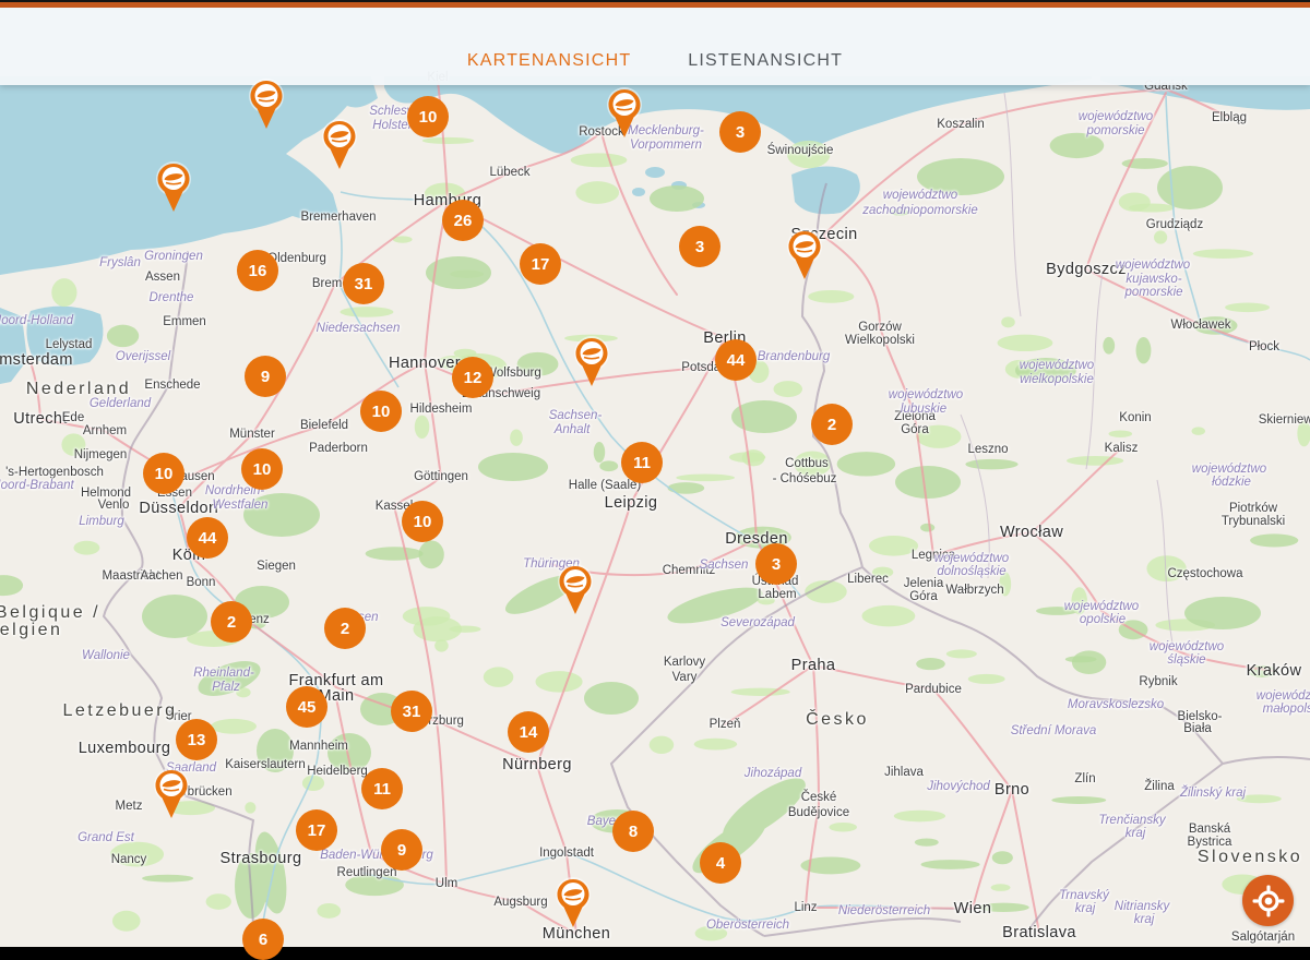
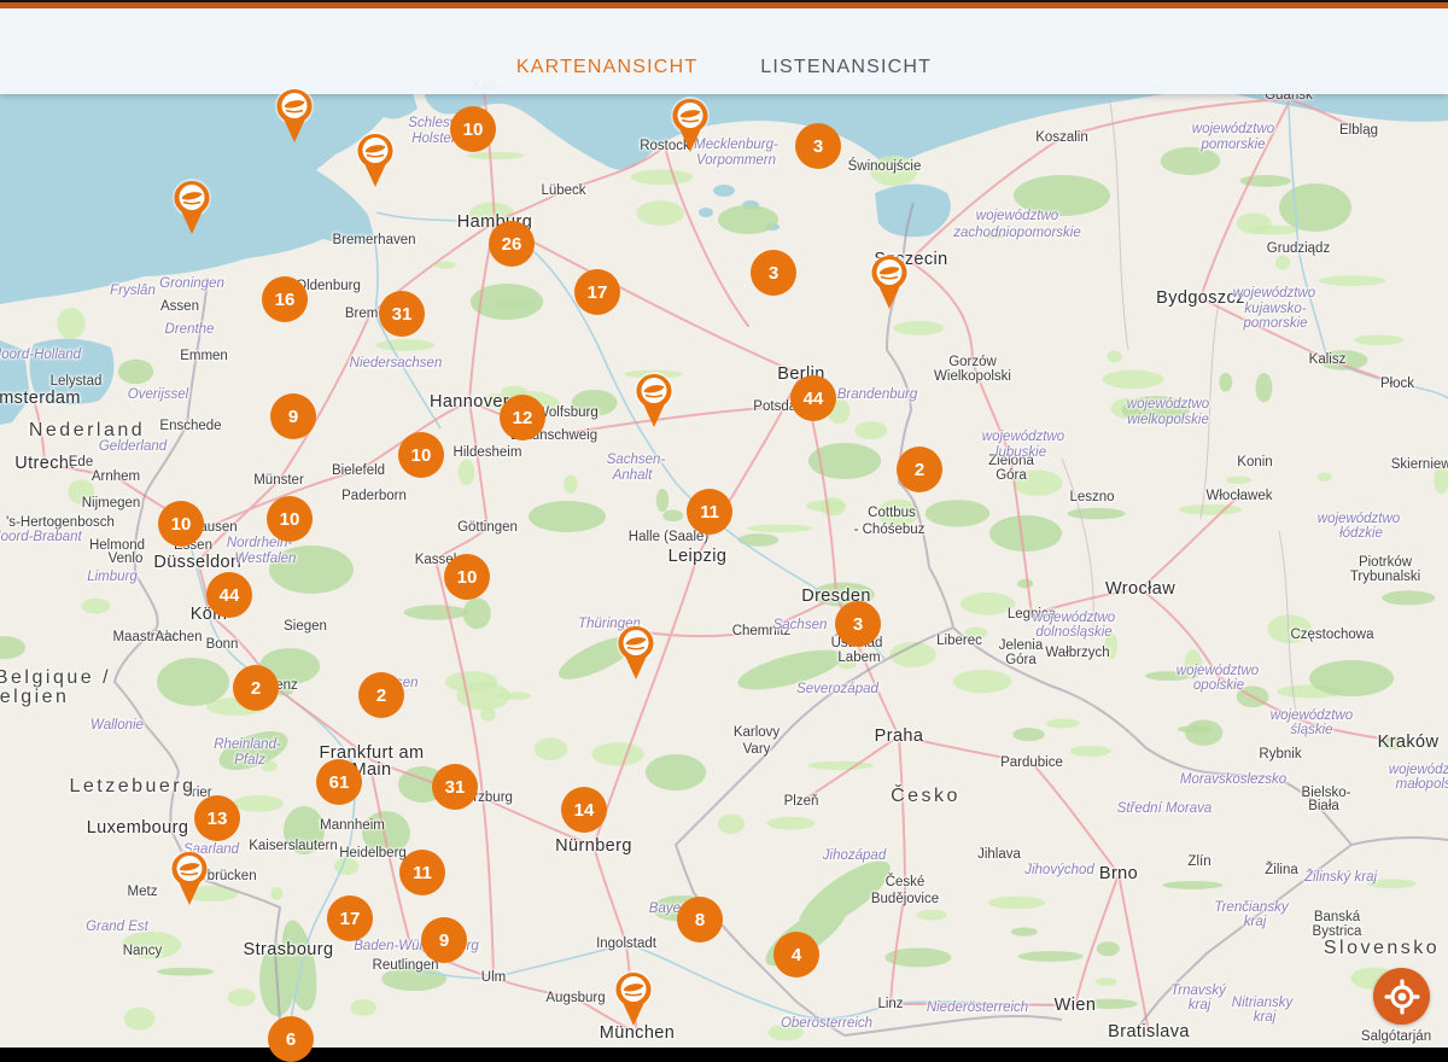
  Lübeck
  Bremerhaven
  ldenburg
  Rostock
  Münster
  Bielefeld
  Paderborn
  Hannove
  Hildesheim
  olfsburg
  Göttingen
  Halle (Saale)
  Leipzig
  Dresden
  Chemnitz
  Berlin
  Potsd
  Cottbus
  - Chóśebuz
  Düsseldorf
  Köl
  Bonn
  Siegen
  Maastricht
  Aachen
  Frankfurt am
  ain
  Mannheim
  Kaiserslautern
  Heidelberg
  Trier
  Metz
  Nancy
  Strasbourg
  rzburg
  Nürnberg
  Ingolstadt
  Augsburg
  Ulm
  Reutlingen
  München
  msterdam
  Lelystad
  Utrecht
  Ede
  Arnhem
  Nijmegen
  's-Hertogenbosch
  Helmond
  Venlo
  Enschede
  Emmen
  Assen
  Luxembourg
  Praha
  Karlovy
  Vary
  Plzeň
  Labem
  České
  Budějovice
  Jihlava
  Pardubice
  Liberec
  Brno
  Zlín
  Linz
  Wien
  Bratislava
  Žilina
  Banská
  Bystrica
  Salgótarján
  Świnoujście
  Koszalin
  Gdańsk
  Elbląg
  Grudziądz
  Bydgoszcz
- Włocławek
+ Kalisz
  Płock
  Gorzów
  Wielkopolski
  Zielona
  Góra
  Leszno
- Kalisz
+ Włocławek
  Konin
  Skierniew
  Piotrków
  Trybunalski
  Legnica
  Wrocław
  Wałbrzych
  Jelenia
  Góra
  Częstochowa
  Rybnik
  Bielsko-
  Biała
  Kraków
  Holste
  Mecklenburg-
  Vorpommern
  Niedersachsen
  Sachsen-
  Anhalt
  Brandenburg
  Thüringen
  Sachsen
  Nordrhein-
  Westfalen
  Rheinland-
  Pfalz
  Saarland
  Fryslân
  Groningen
  Drenthe
  oord-Holland
  Overijssel
  Gelderland
  oord-Brabant
  Limburg
  Wallonie
  Grand Est
  województwo
  zachodniopomorskie
  województwo
  pomorskie
  województwo
  kujawsko-
  pomorskie
  województwo
  wielkopolskie
  województwo
  lubuskie
  województwo
  łódzkie
  województwo
  dolnośląskie
  województwo
  opolskie
  województwo
  śląskie
  wojewódz
  Severozápad
  Jihozápad
  Jihovýchod
  Střední Morava
  Moravskoslezsko
  Žilinský kraj
  Trenčiansky
  kraj
  Trnavský
  kraj
  Nitriansky
  kraj
  Niederösterreich
  Oberösterreich
  Nederland
  Belgique /
  elgien
  Letzebuerg
  Česko
  Slovensko
  KARTENANSICHT
  LISTENANSICHT
  10
  3
  26
  3
  16
  17
  31
  9
  12
  44
  10
  2
  10
  10
  11
  44
  10
  3
  2
  2
- 45
+ 61
  31
  14
  13
  11
  17
  8
  9
  4
  6
